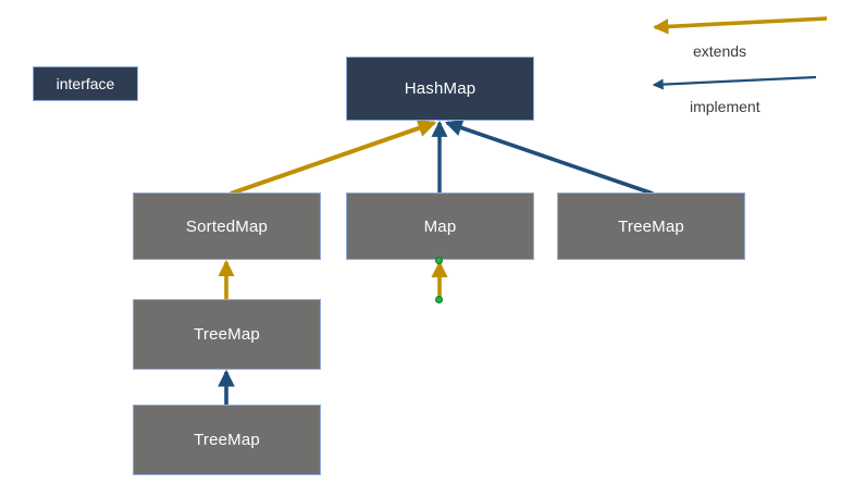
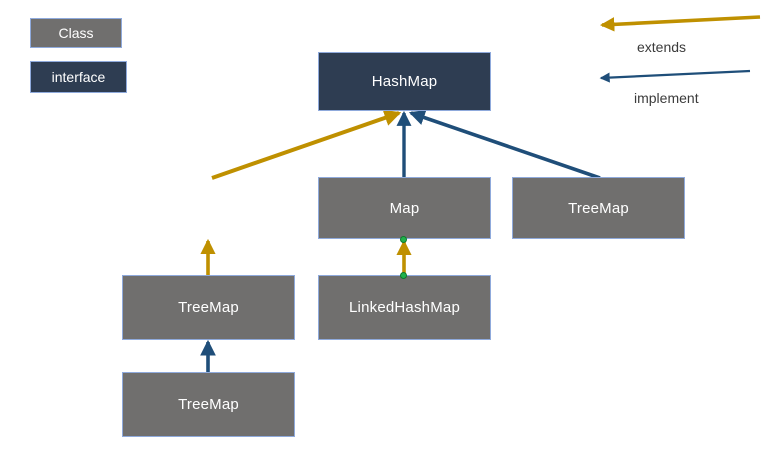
+ Class
  interface
  extends
  implement
  HashMap
- SortedMap
  Map
  TreeMap
  TreeMap
+ LinkedHashMap
  TreeMap
